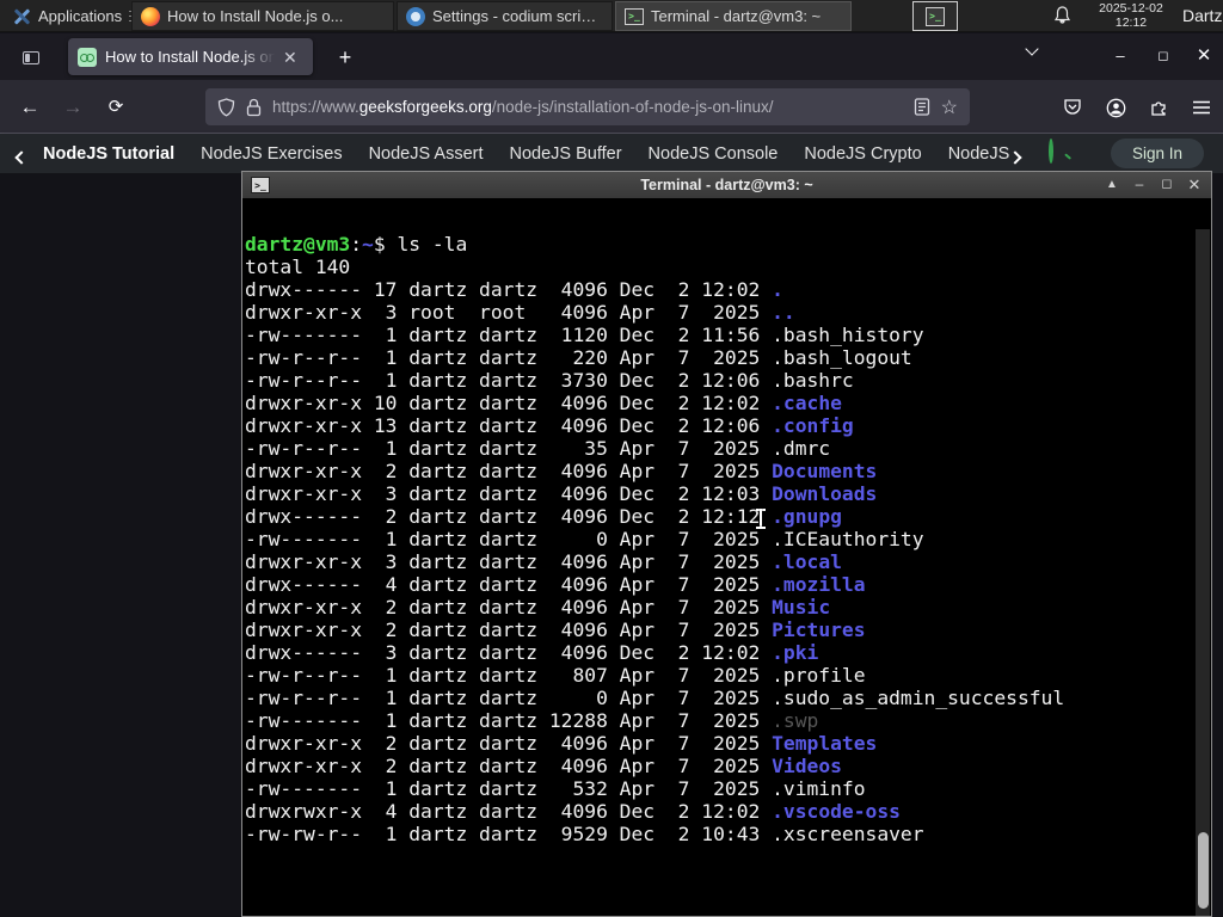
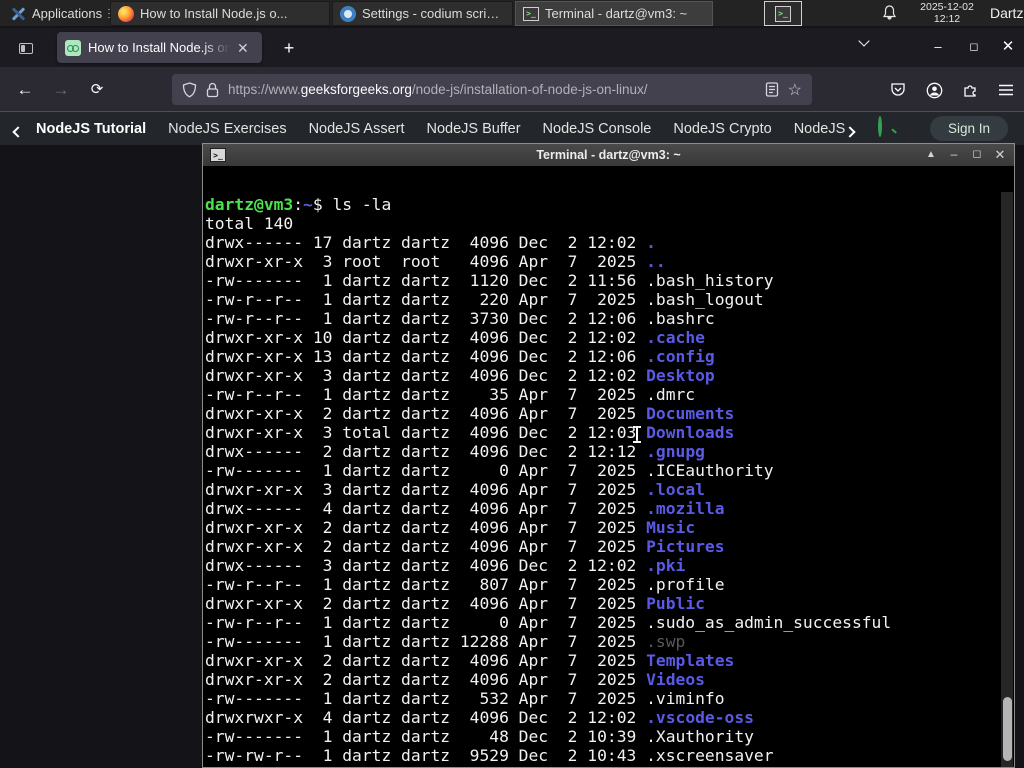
  Applications
  How to Install Node.js o...
  Settings - codium script..
  >_
  Terminal - dartz@vm3: ~
  >_
  2025-12-02
  12:12
  Dartz
  How to Install Node.js on
  ✕
  +
  –
  ◻
  ✕
  ←
  →
  ⟳
  https://www.geeksforgeeks.org/node-js/installation-of-node-js-on-linux/
  ☆
  NodeJS Tutorial
  NodeJS Exercises
  NodeJS Assert
  NodeJS Buffer
  NodeJS Console
  NodeJS Crypto
  Sign In
  >_
  Terminal - dartz@vm3: ~
  ▲
  –
  ◻
  ✕
  dartz@vm3:~$ ls -la
  total 140
  drwx------ 17 dartz dartz 4096 Dec 2 12:02 .
  drwxr-xr-x 3 root root 4096 Apr 7 2025 ..
  -rw------- 1 dartz dartz 1120 Dec 2 11:56 .bash_history
  -rw-r--r-- 1 dartz dartz 220 Apr 7 2025 .bash_logout
  -rw-r--r-- 1 dartz dartz 3730 Dec 2 12:06 .bashrc
  drwxr-xr-x 10 dartz dartz 4096 Dec 2 12:02 .cache
  drwxr-xr-x 13 dartz dartz 4096 Dec 2 12:06 .config
+ drwxr-xr-x 3 dartz dartz 4096 Dec 2 12:02 Desktop
  -rw-r--r-- 1 dartz dartz 35 Apr 7 2025 .dmrc
  drwxr-xr-x 2 dartz dartz 4096 Apr 7 2025 Documents
- drwxr-xr-x 3 dartz dartz 4096 Dec 2 12:03 Downloads
+ drwxr-xr-x 3 total dartz 4096 Dec 2 12:03 Downloads
  drwx------ 2 dartz dartz 4096 Dec 2 12:12 .gnupg
  -rw------- 1 dartz dartz 0 Apr 7 2025 .ICEauthority
  drwxr-xr-x 3 dartz dartz 4096 Apr 7 2025 .local
  drwx------ 4 dartz dartz 4096 Apr 7 2025 .mozilla
  drwxr-xr-x 2 dartz dartz 4096 Apr 7 2025 Music
  drwxr-xr-x 2 dartz dartz 4096 Apr 7 2025 Pictures
  drwx------ 3 dartz dartz 4096 Dec 2 12:02 .pki
  -rw-r--r-- 1 dartz dartz 807 Apr 7 2025 .profile
+ drwxr-xr-x 2 dartz dartz 4096 Apr 7 2025 Public
  -rw-r--r-- 1 dartz dartz 0 Apr 7 2025 .sudo_as_admin_successful
  -rw------- 1 dartz dartz 12288 Apr 7 2025 .swp
  drwxr-xr-x 2 dartz dartz 4096 Apr 7 2025 Templates
  drwxr-xr-x 2 dartz dartz 4096 Apr 7 2025 Videos
  -rw------- 1 dartz dartz 532 Apr 7 2025 .viminfo
  drwxrwxr-x 4 dartz dartz 4096 Dec 2 12:02 .vscode-oss
+ -rw------- 1 dartz dartz 48 Dec 2 10:39 .Xauthority
  -rw-rw-r-- 1 dartz dartz 9529 Dec 2 10:43 .xscreensaver
